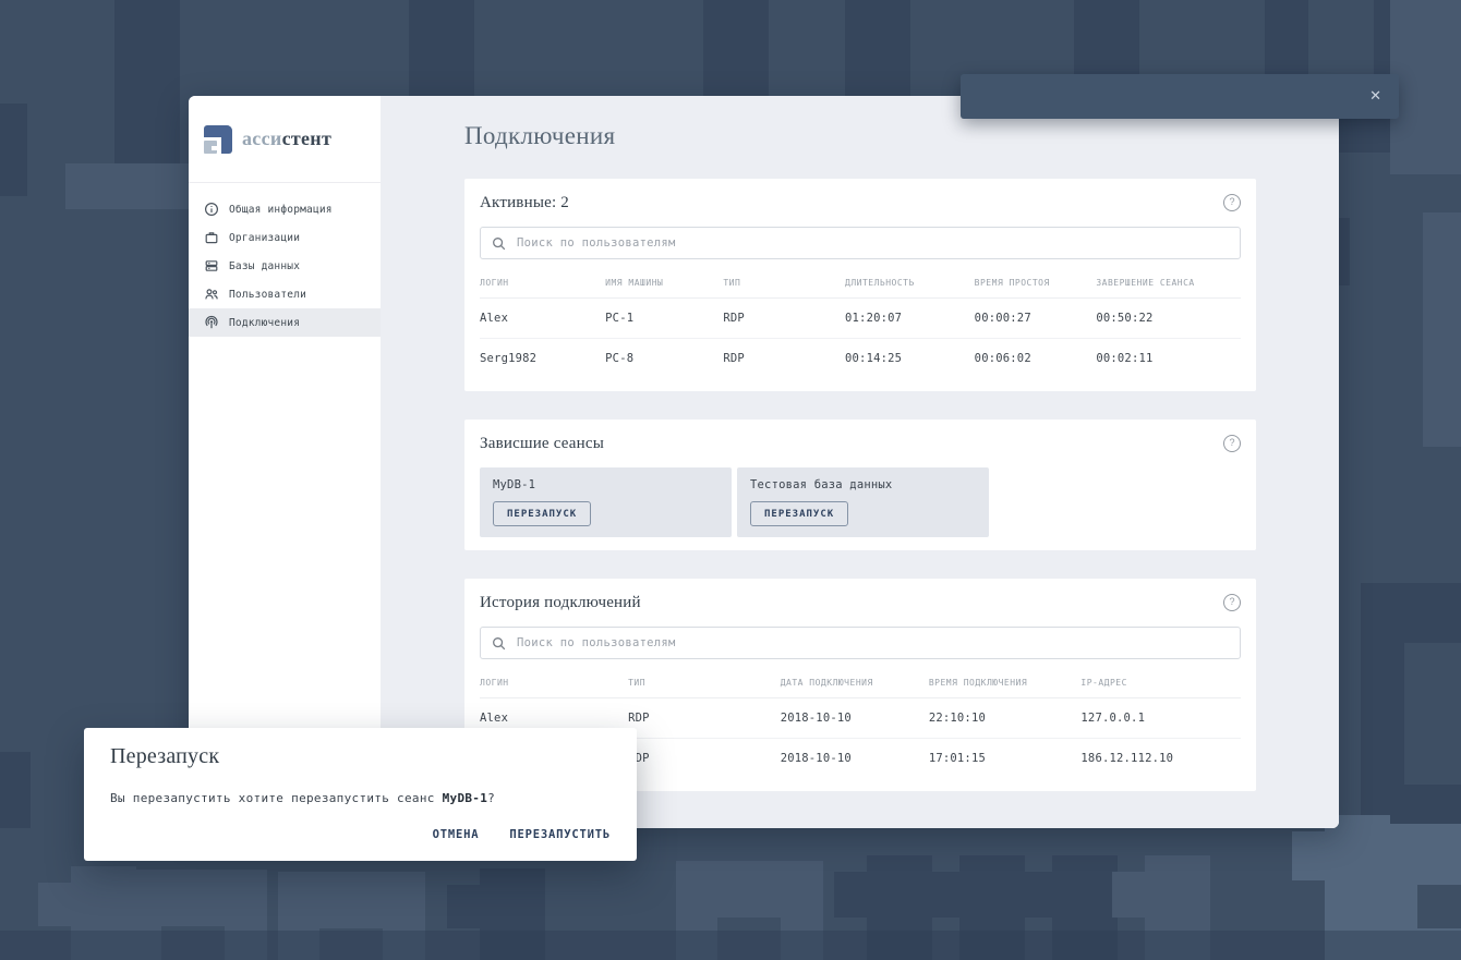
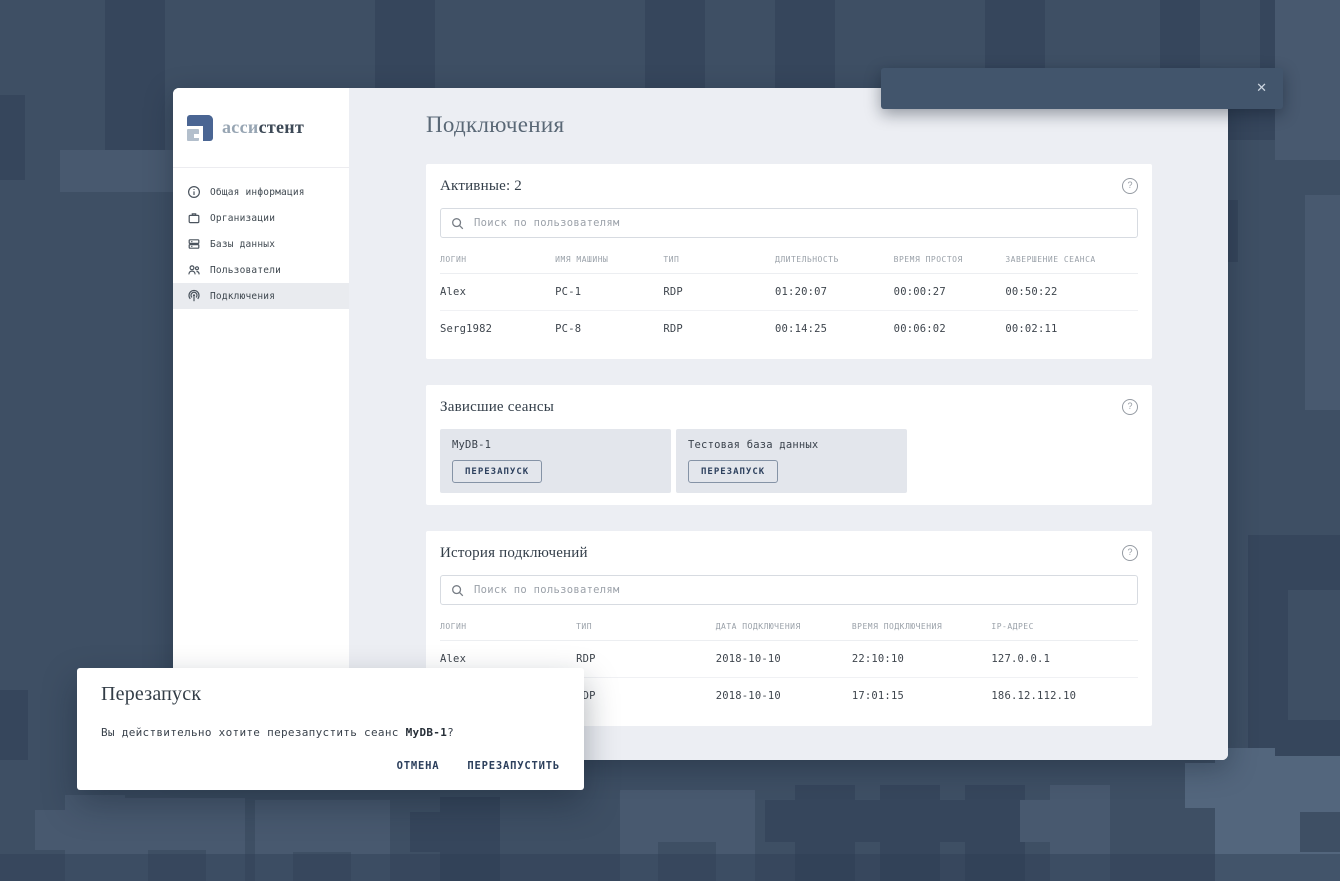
  ассистент
  Общая информация
  Организации
  Базы данных
  Пользователи
  Подключения
  Подключения
  Активные: 2
  ?
  Поиск по пользователям
  ЛОГИН	ИМЯ МАШИНЫ	ТИП	ДЛИТЕЛЬНОСТЬ	ВРЕМЯ ПРОСТОЯ	ЗАВЕРШЕНИЕ СЕАНСА
  Alex	PC-1	RDP	01:20:07	00:00:27	00:50:22
  Serg1982	PC-8	RDP	00:14:25	00:06:02	00:02:11
  Зависшие сеансы
  ?
  MyDB-1
  ПЕРЕЗАПУСК
  Тестовая база данных
  ПЕРЕЗАПУСК
  История подключений
  ?
  Поиск по пользователям
  ЛОГИН	ТИП	ДАТА ПОДКЛЮЧЕНИЯ	ВРЕМЯ ПОДКЛЮЧЕНИЯ	IP-АДРЕС
  Alex	RDP	2018-10-10	22:10:10	127.0.0.1
  	DP	2018-10-10	17:01:15	186.12.112.10
  ✕
  Перезапуск
- Вы перезапустить хотите перезапустить сеанс MyDB-1?
+ Вы действительно хотите перезапустить сеанс MyDB-1?
  ОТМЕНА
  ПЕРЕЗАПУСТИТЬ
